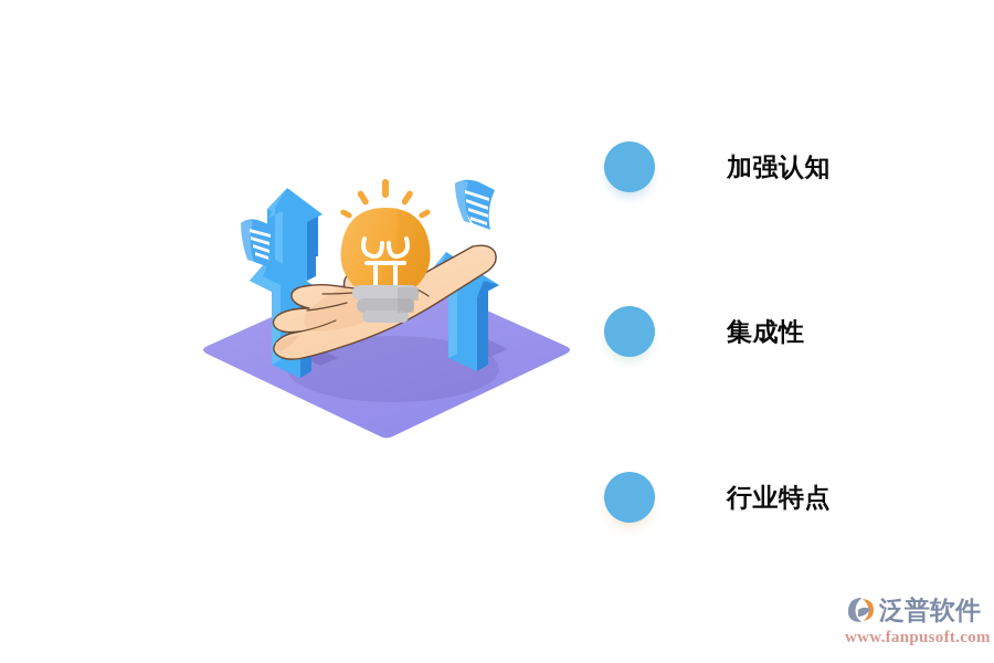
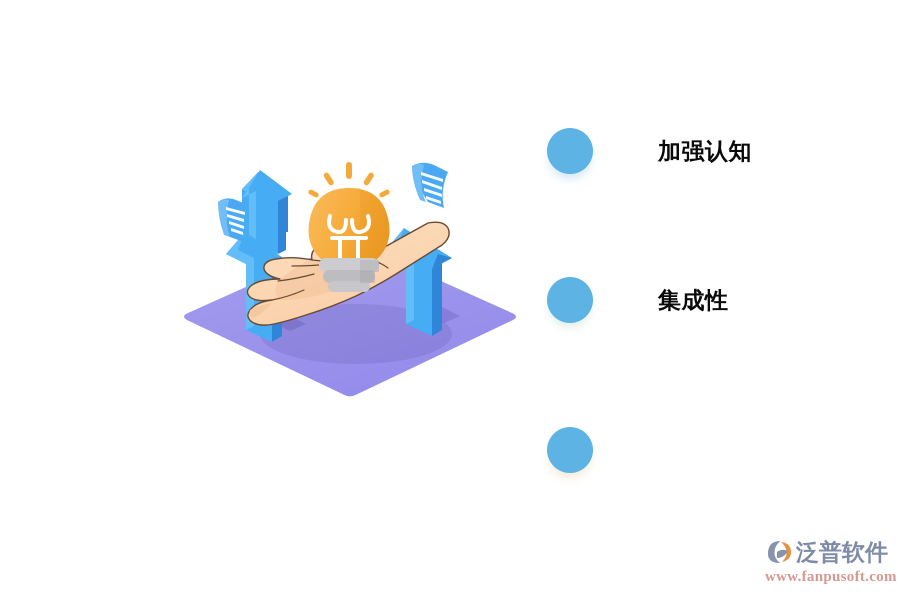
  加强认知
  集成性
- 行业特点
  泛普软件
  www.fanpusoft.com
